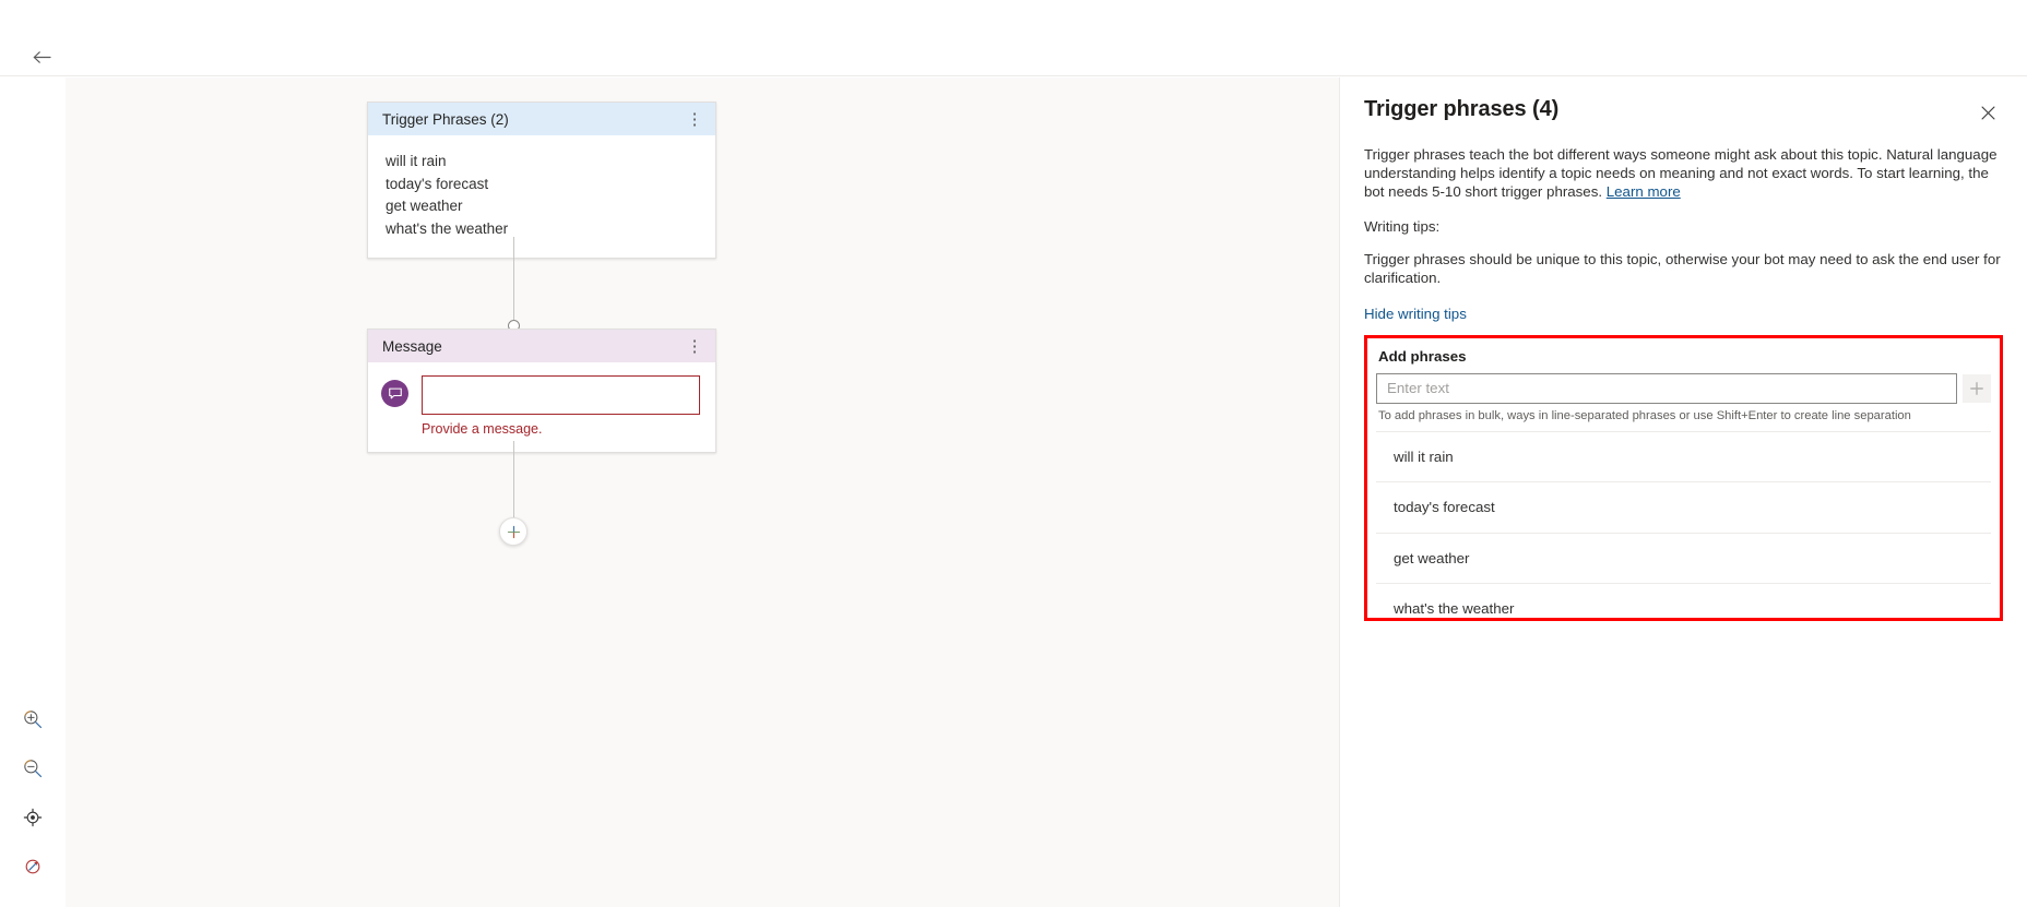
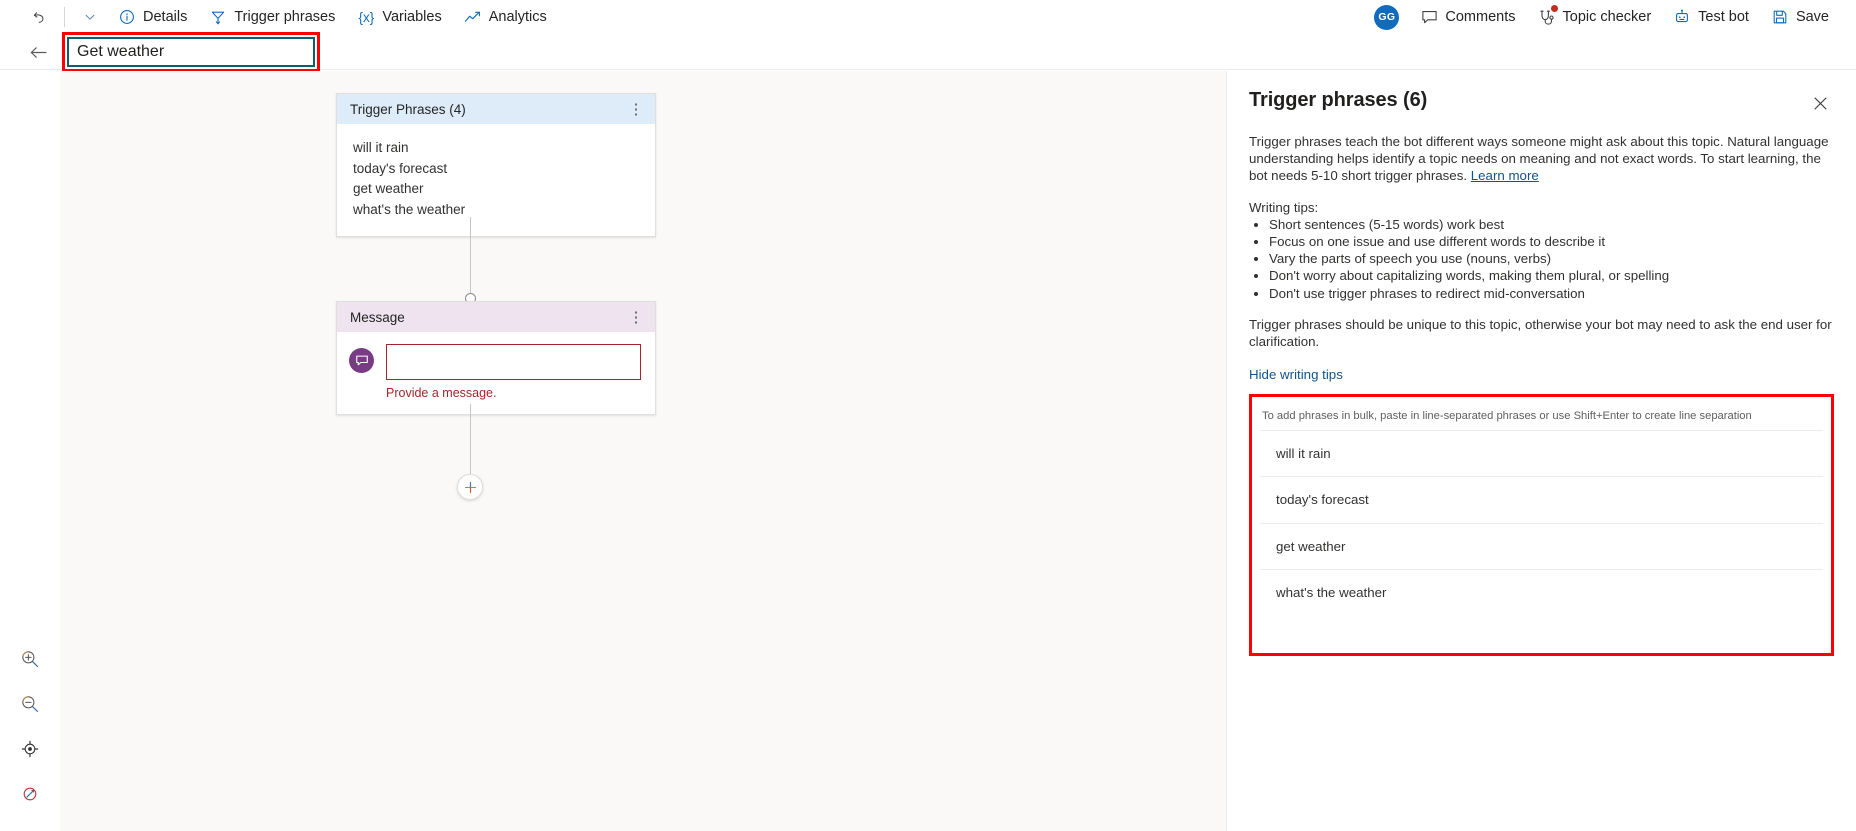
+ Details
+ Trigger phrases
+ {x}
+ Variables
+ Analytics
+ GG
+ Comments
+ Topic checker
+ Test bot
+ Save
+ Get weather
- Trigger Phrases (2)
+ Trigger Phrases (4)
  ⋮
  will it rain
  today's forecast
  get weather
  what's the weather
  Message
  ⋮
  Provide a message.
- Trigger phrases (4)
+ Trigger phrases (6)
  Trigger phrases teach the bot different ways someone might ask about this topic. Natural language understanding helps identify a topic needs on meaning and not exact words. To start learning, the bot needs 5-10 short trigger phrases. Learn more
  Writing tips:
+ Short sentences (5-15 words) work best
+ Focus on one issue and use different words to describe it
+ Vary the parts of speech you use (nouns, verbs)
+ Don't worry about capitalizing words, making them plural, or spelling
+ Don't use trigger phrases to redirect mid-conversation
  Trigger phrases should be unique to this topic, otherwise your bot may need to ask the end user for clarification.
  Hide writing tips
- Add phrases
- Enter text
- To add phrases in bulk, ways in line-separated phrases or use Shift+Enter to create line separation
+ To add phrases in bulk, paste in line-separated phrases or use Shift+Enter to create line separation
  will it rain
  today's forecast
  get weather
  what's the weather
